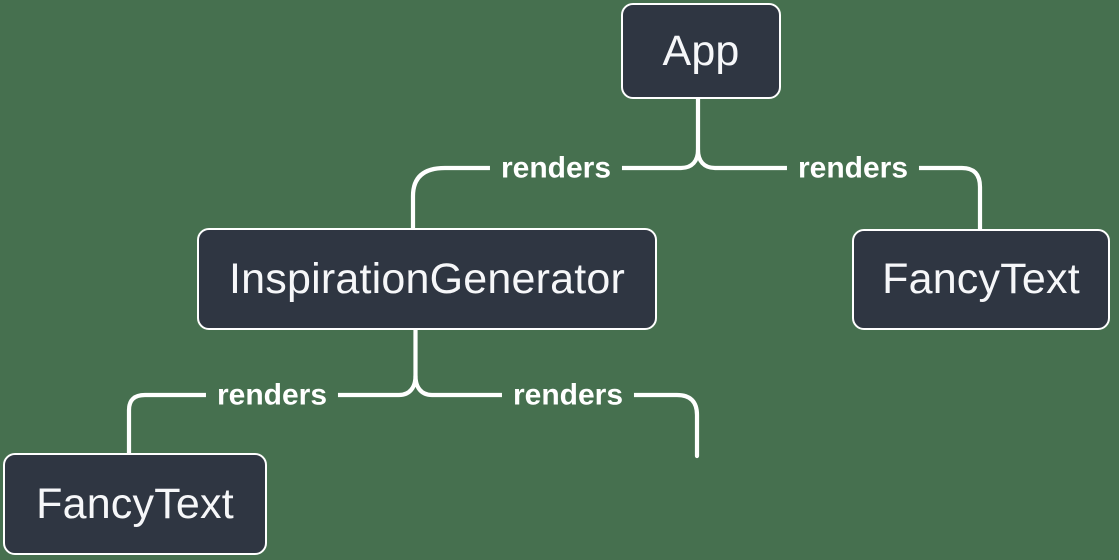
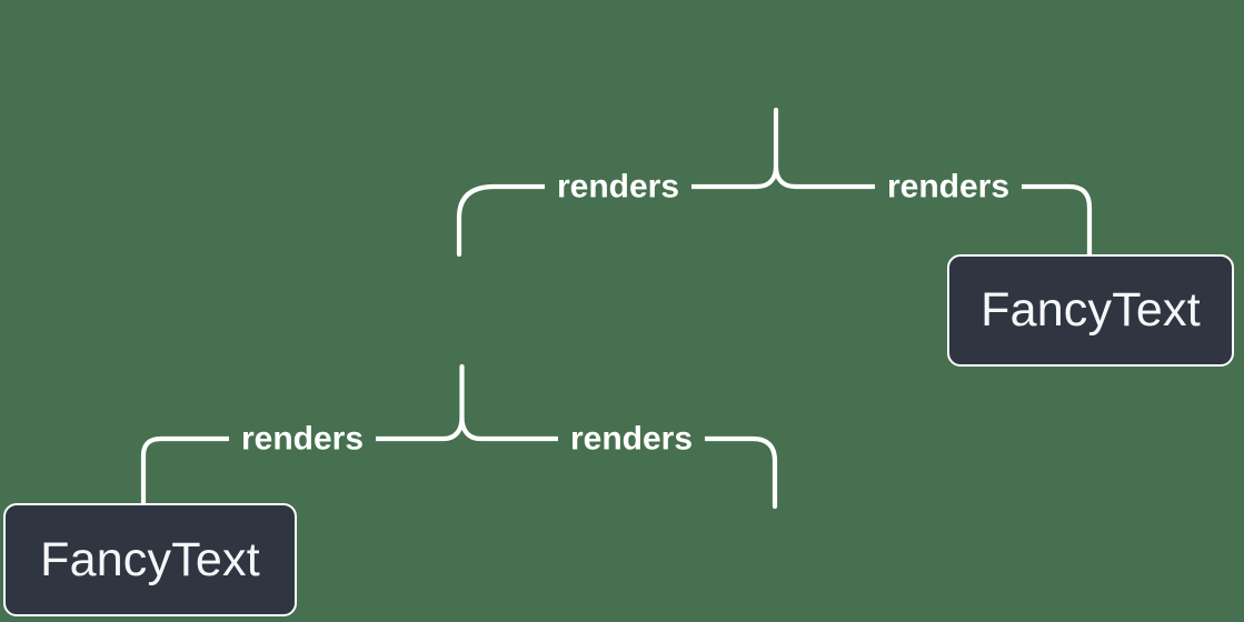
- App
- InspirationGenerator
  FancyText
  FancyText
  renders
  renders
  renders
  renders
